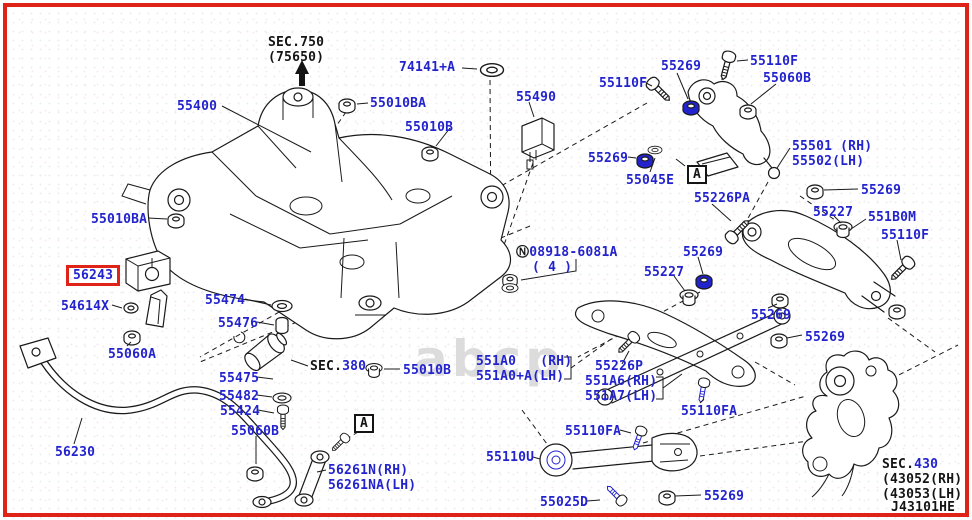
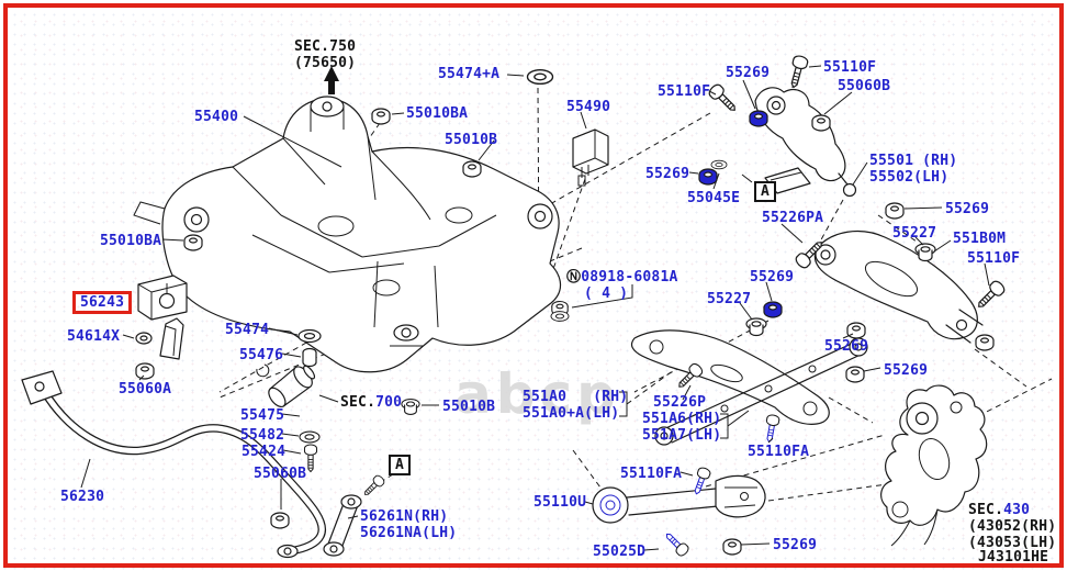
  abcp
  SEC.750
  (75650)
  55400
- 74141+A
+ 55474+A
  55010BA
  55010B
  55490
  55110F
  55269
  55110F
  55060B
  55501 (RH)
  55502(LH)
  55269
  55045E
  A
  55226PA
  55269
  55227
  551B0M
  55110F
  Ⓝ08918-6081A
  ( 4 )
  55227
  55269
  55010BA
  56243
  54614X
  55060A
  55474
  55476
- SEC.380
+ SEC.700
  55010B
  55475
  55482
  55424
  55060B
  56230
  A
  56261N(RH)
  56261NA(LH)
  551A0 (RH)
  551A0+A(LH)
  55226P
  551A6(RH)
  551A7(LH)
  55110FA
  55110FA
  55110U
  55025D
  55269
  55269
  55269
  SEC.430
  (43052(RH)
  (43053(LH)
  J43101HE
